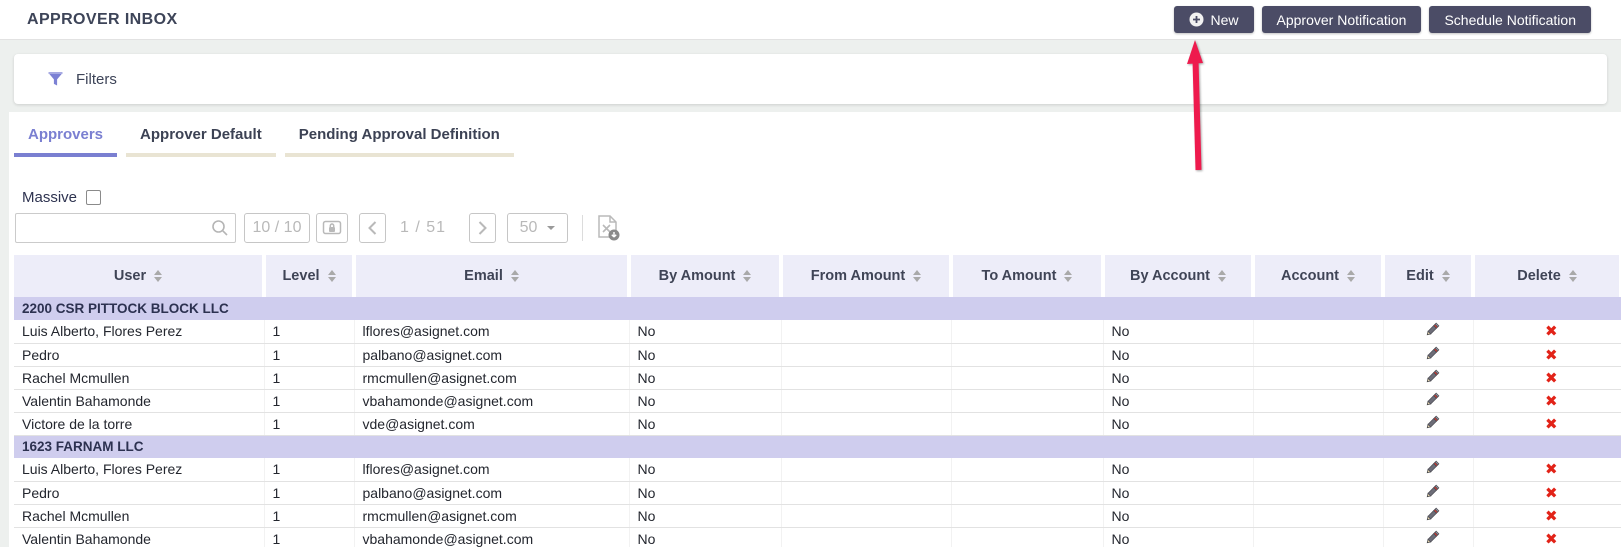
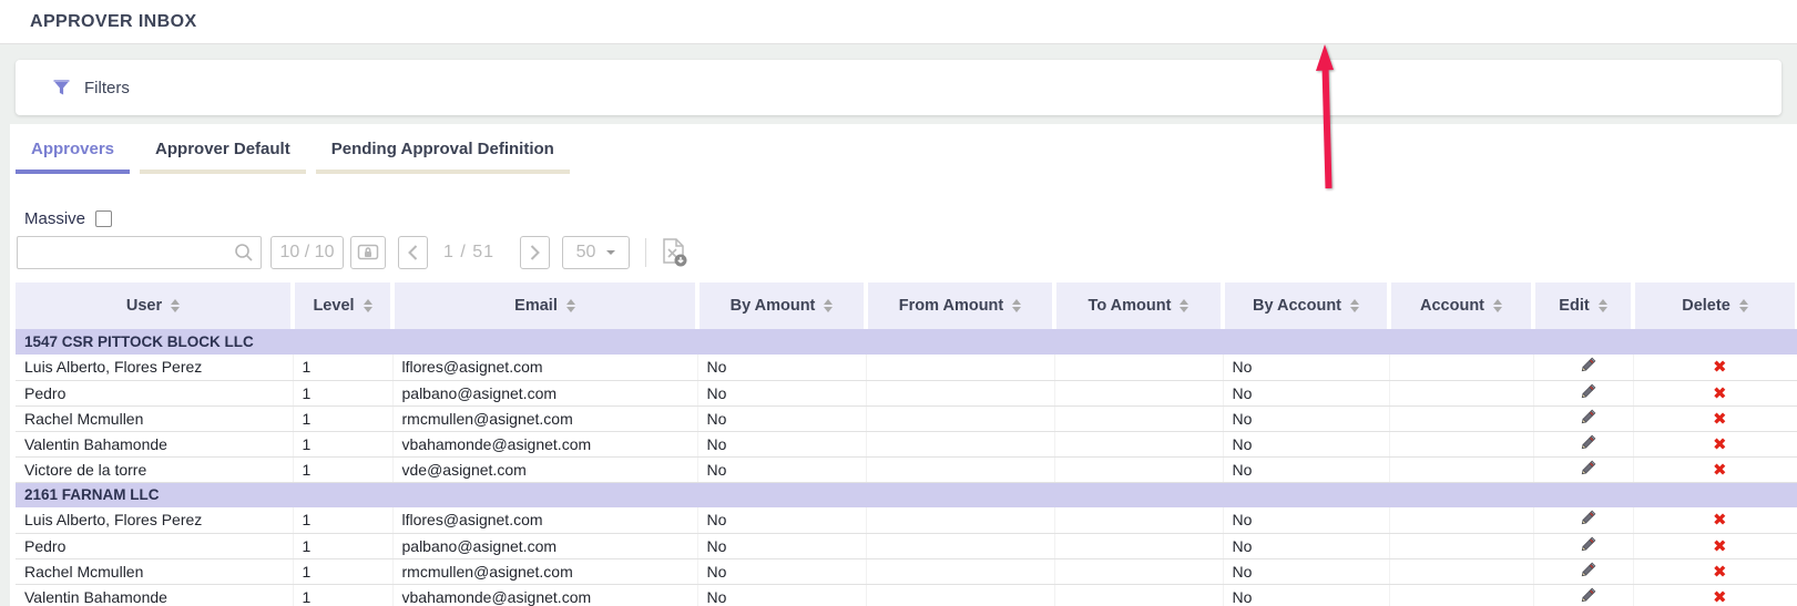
  APPROVER INBOX
- New
- Approver Notification
- Schedule Notification
  Filters
  Approvers
  Approver Default
  Pending Approval Definition
  Massive
  10 / 10
  1 / 51
  50
  User	Level	Email	By Amount	From Amount	To Amount	By Account	Account	Edit	Delete
- 2200 CSR PITTOCK BLOCK LLC
+ 1547 CSR PITTOCK BLOCK LLC
  Luis Alberto, Flores Perez	1	lflores@asignet.com	No			No			✖
  Pedro	1	palbano@asignet.com	No			No			✖
  Rachel Mcmullen	1	rmcmullen@asignet.com	No			No			✖
  Valentin Bahamonde	1	vbahamonde@asignet.com	No			No			✖
  Victore de la torre	1	vde@asignet.com	No			No			✖
- 1623 FARNAM LLC
+ 2161 FARNAM LLC
  Luis Alberto, Flores Perez	1	lflores@asignet.com	No			No			✖
  Pedro	1	palbano@asignet.com	No			No			✖
  Rachel Mcmullen	1	rmcmullen@asignet.com	No			No			✖
  Valentin Bahamonde	1	vbahamonde@asignet.com	No			No			✖
